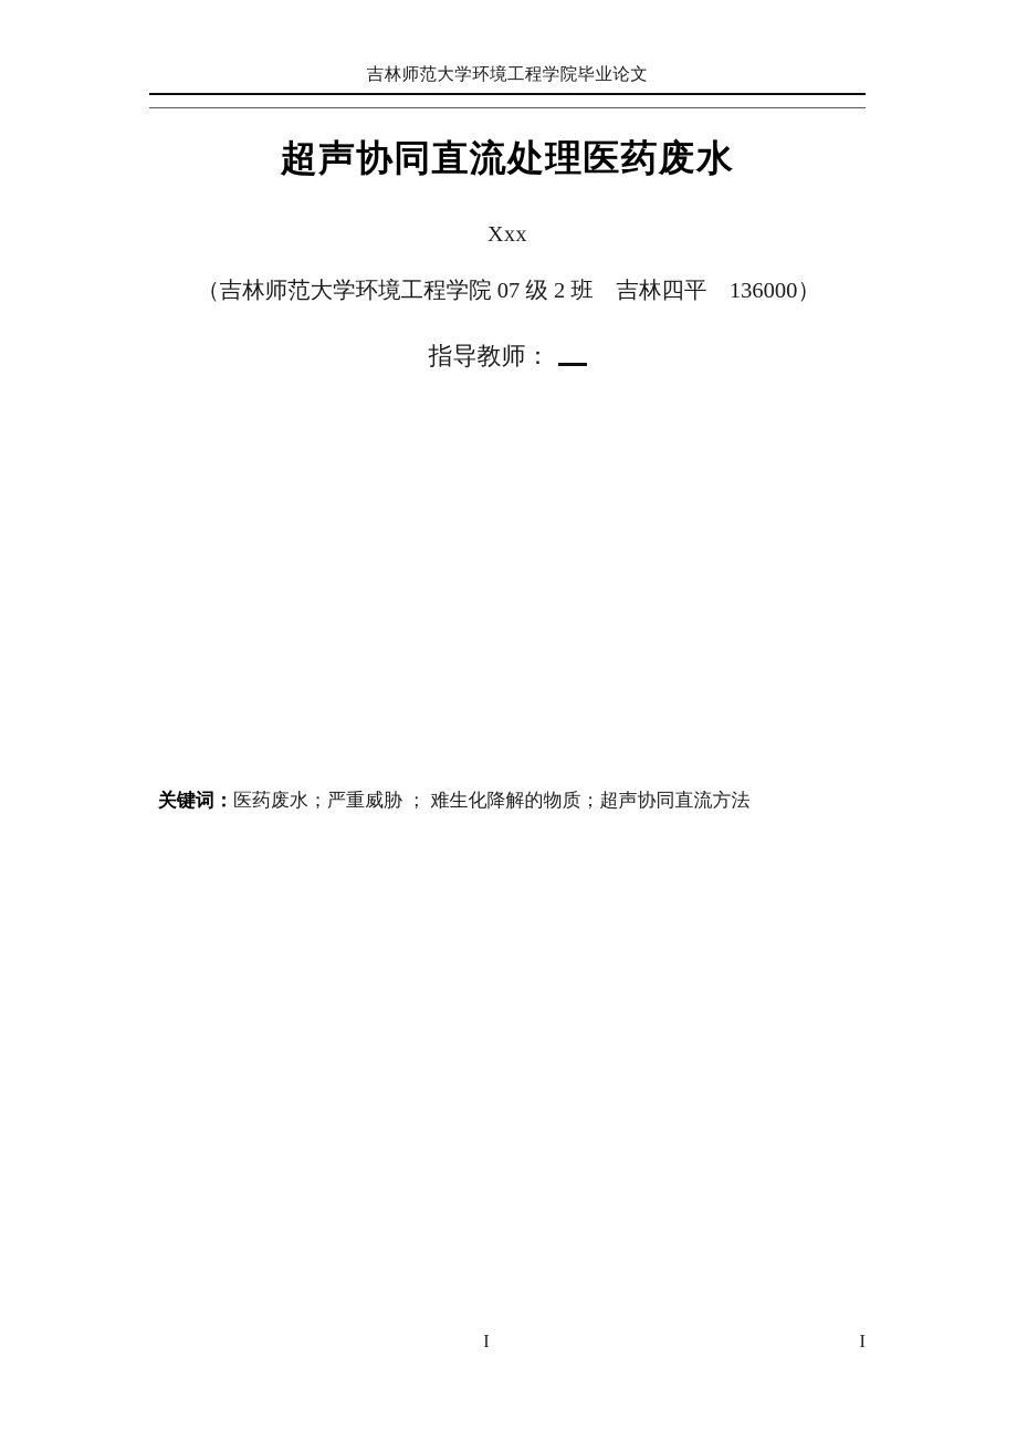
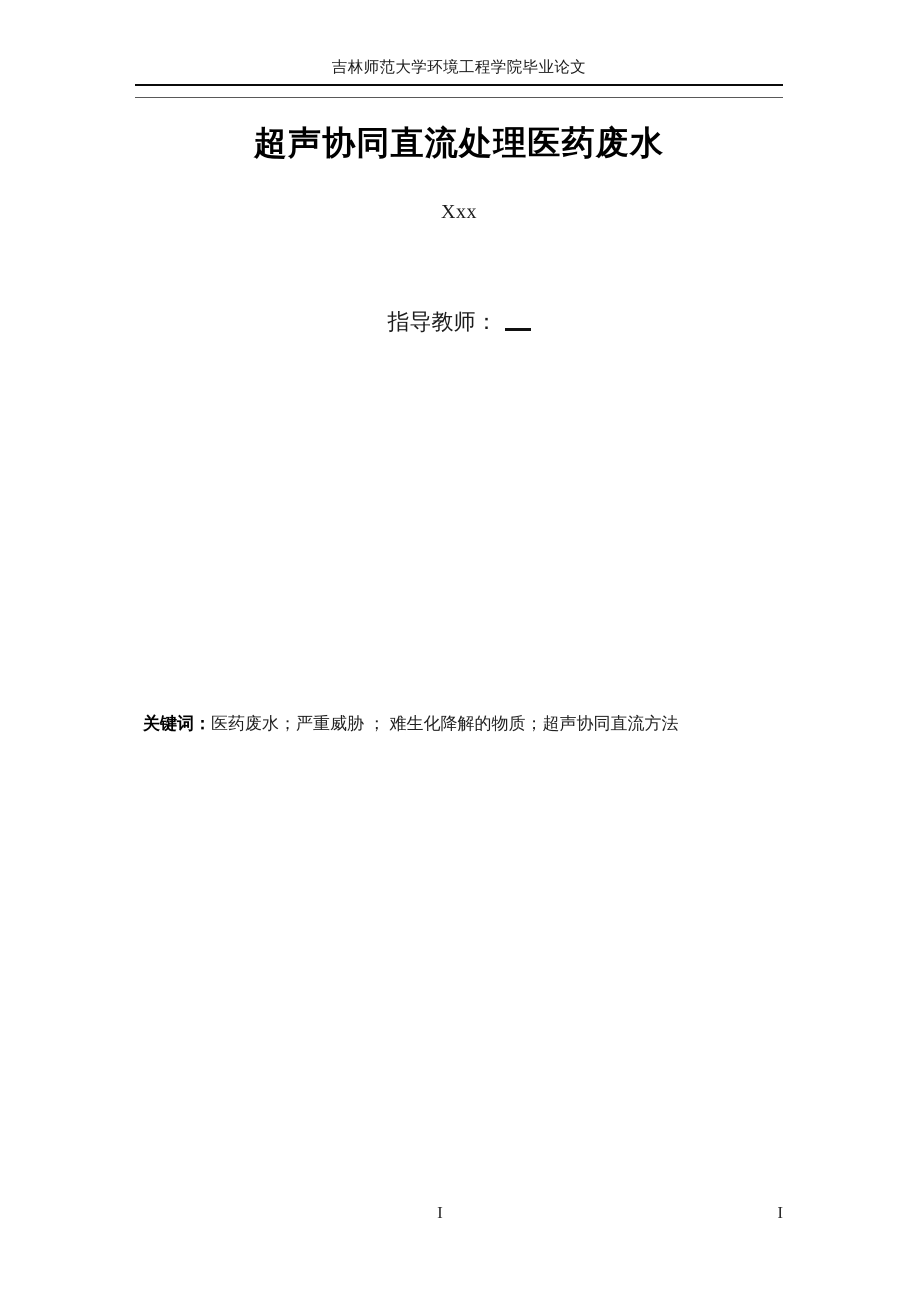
  吉林师范大学环境工程学院毕业论文
  超声协同直流处理医药废水
  Xxx
- （吉林师范大学环境工程学院 07 级 2 班 吉林四平 136000）
  指导教师：
  关键词：医药废水；严重威胁 ； 难生化降解的物质；超声协同直流方法
  I
  I
